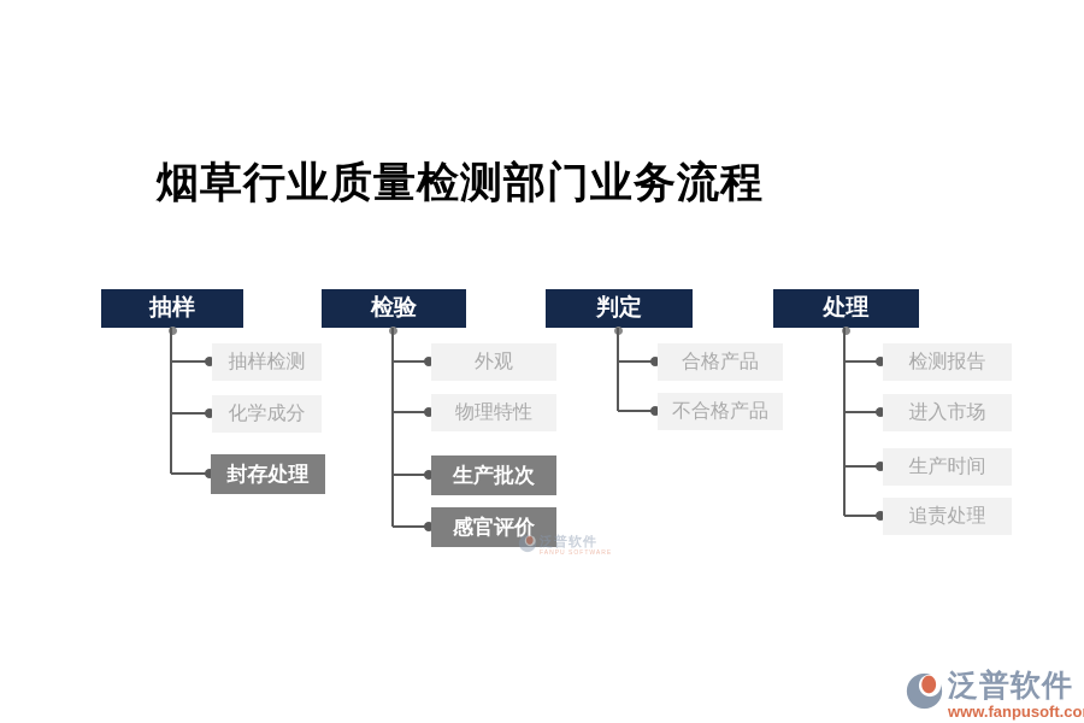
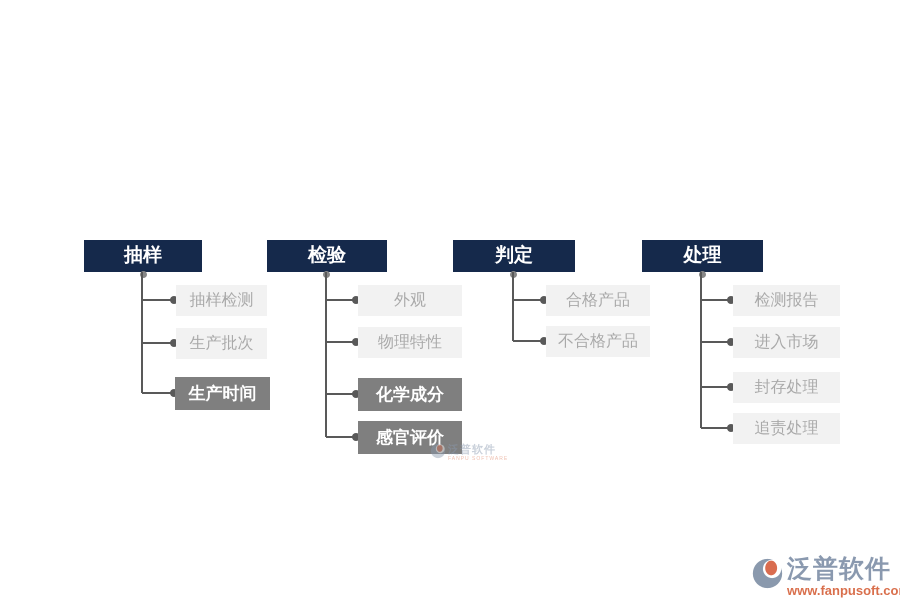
- 烟草行业质量检测部门业务流程
  抽样
  抽样检测
- 化学成分
+ 生产批次
- 封存处理
+ 生产时间
  检验
  外观
  物理特性
- 生产批次
+ 化学成分
  感官评价
  判定
  合格产品
  不合格产品
  处理
  检测报告
  进入市场
- 生产时间
+ 封存处理
  追责处理
  泛普软件
  泛普软件
  www.fanpusoft.co
